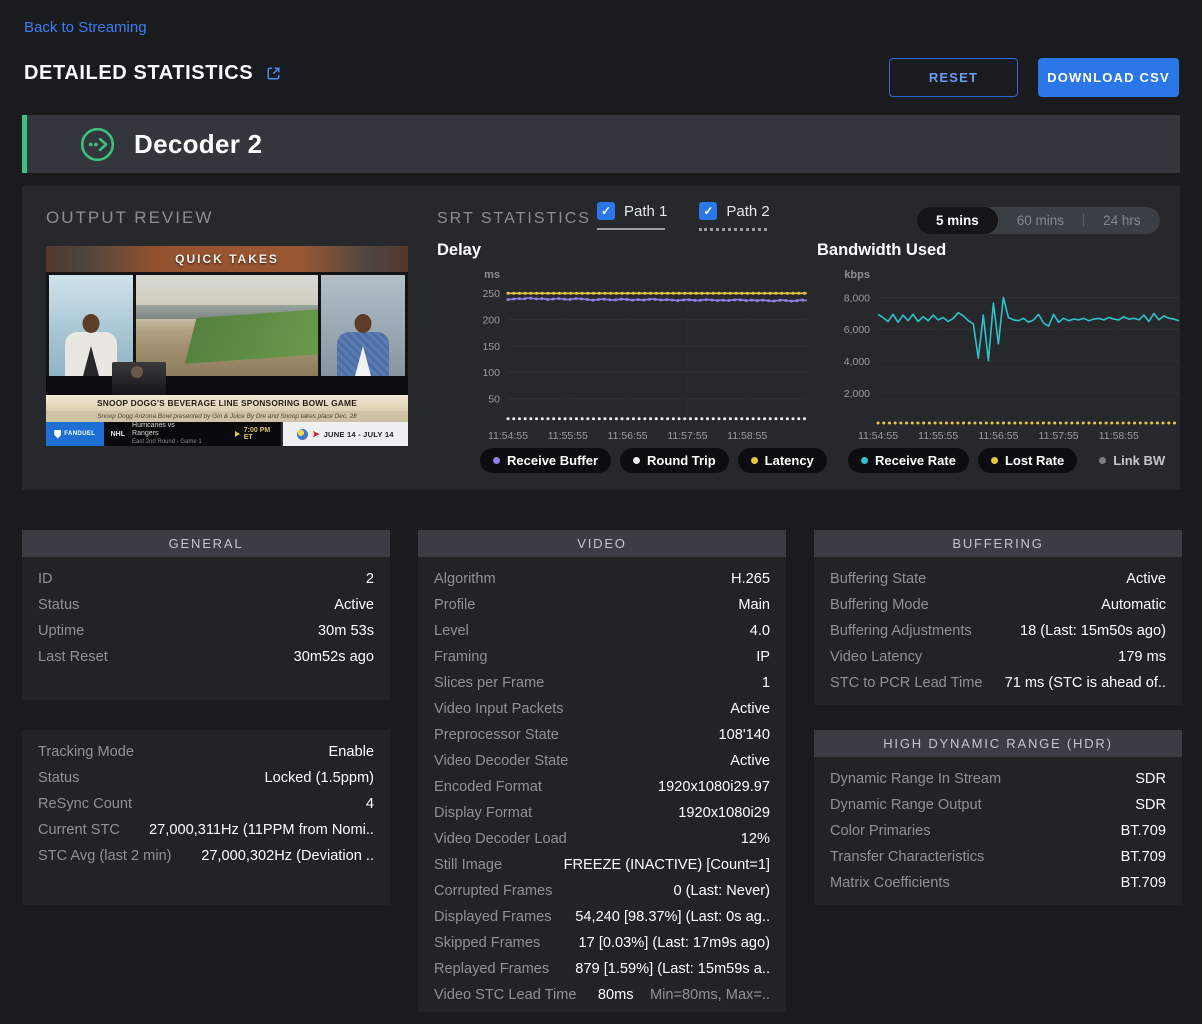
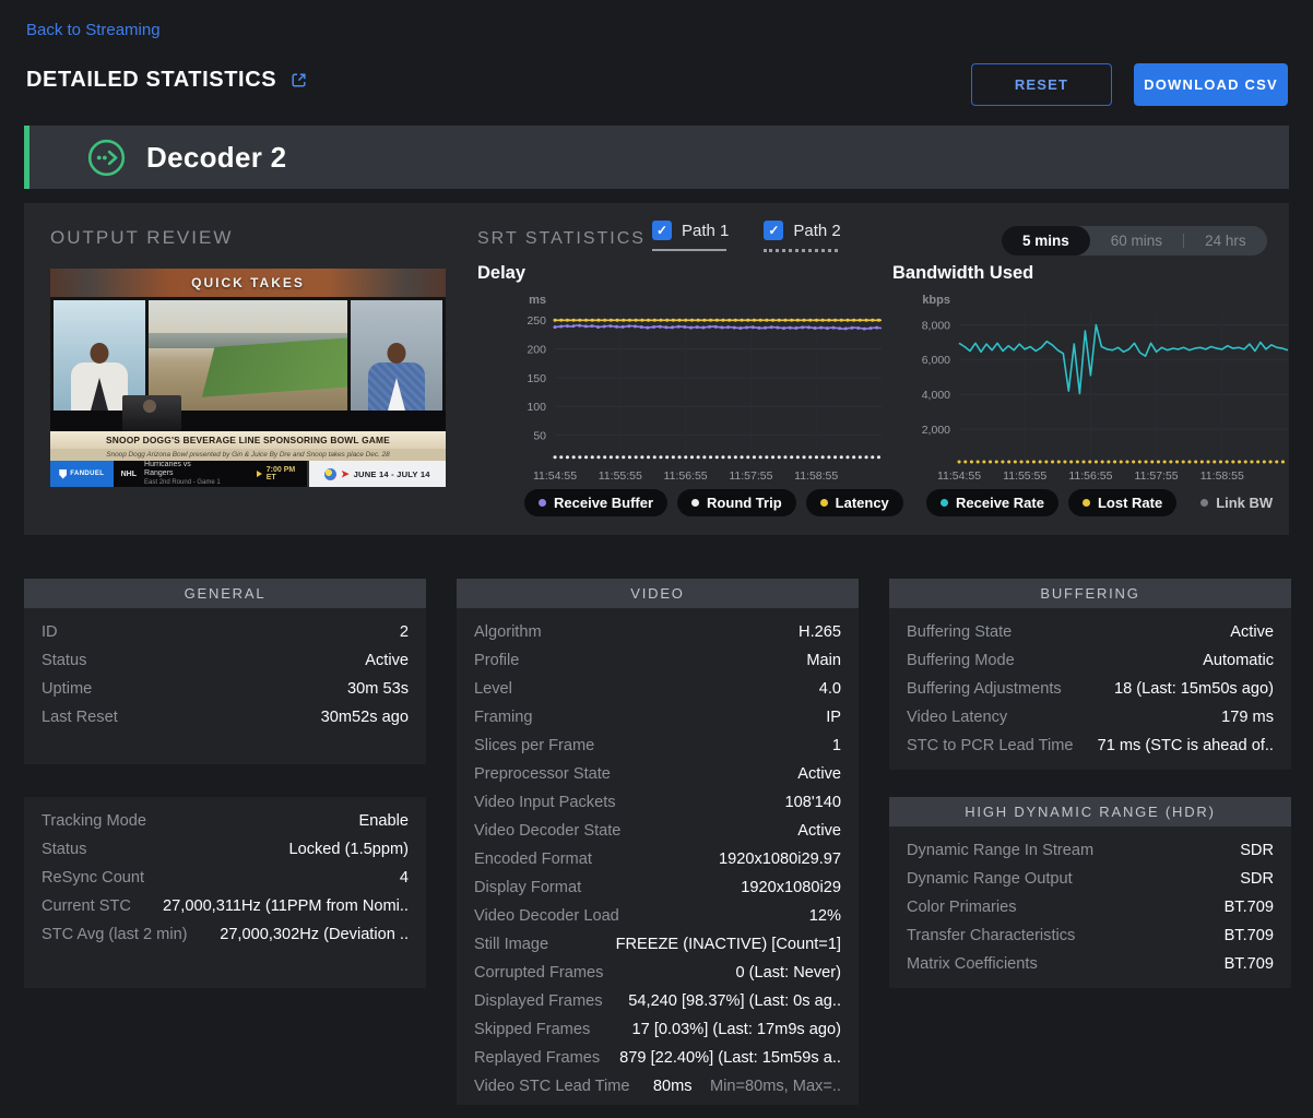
  Back to Streaming
  DETAILED STATISTICS
  RESET
  DOWNLOAD CSV
  Decoder 2
  OUTPUT REVIEW
  QUICK TAKES
  SNOOP DOGG'S BEVERAGE LINE SPONSORING BOWL GAME
  ➤
  JUNE 14 - JULY 14
  SRT STATISTICS
  ✓
  Path 1
  ✓
  Path 2
  5 mins
  60 mins
  24 hrs
  Delay
  ms
  50
  100
  150
  200
  250
  11:54:55
  11:55:55
  11:56:55
  11:57:55
  11:58:55
  Receive Buffer
  Round Trip
  Latency
  Bandwidth Used
  kbps
  2,000
  4,000
  6,000
  8,000
  11:54:55
  11:55:55
  11:56:55
  11:57:55
  11:58:55
  Receive Rate
  Lost Rate
  Link BW
  GENERAL
  ID
  2
  Status
  Active
  Uptime
  30m 53s
  Last Reset
  30m52s ago
  Tracking Mode
  Enable
  Status
  Locked (1.5ppm)
  ReSync Count
  4
  Current STC
  27,000,311Hz (11PPM from Nomi..
  STC Avg (last 2 min)
  27,000,302Hz (Deviation ..
  VIDEO
  Algorithm
  H.265
  Profile
  Main
  Level
  4.0
  Framing
  IP
  Slices per Frame
  1
- Video Input Packets
+ Preprocessor State
  Active
- Preprocessor State
+ Video Input Packets
  108'140
  Video Decoder State
  Active
  Encoded Format
  1920x1080i29.97
  Display Format
  1920x1080i29
  Video Decoder Load
  12%
  Still Image
  FREEZE (INACTIVE) [Count=1]
  Corrupted Frames
  0 (Last: Never)
  Displayed Frames
  54,240 [98.37%] (Last: 0s ag..
  Skipped Frames
  17 [0.03%] (Last: 17m9s ago)
  Replayed Frames
- 879 [1.59%] (Last: 15m59s a..
+ 879 [22.40%] (Last: 15m59s a..
  Video STC Lead Time
  80ms
  Min=80ms, Max=..
  BUFFERING
  Buffering State
  Active
  Buffering Mode
  Automatic
  Buffering Adjustments
  18 (Last: 15m50s ago)
  Video Latency
  179 ms
  STC to PCR Lead Time
  71 ms (STC is ahead of..
  HIGH DYNAMIC RANGE (HDR)
  Dynamic Range In Stream
  SDR
  Dynamic Range Output
  SDR
  Color Primaries
  BT.709
  Transfer Characteristics
  BT.709
  Matrix Coefficients
  BT.709
